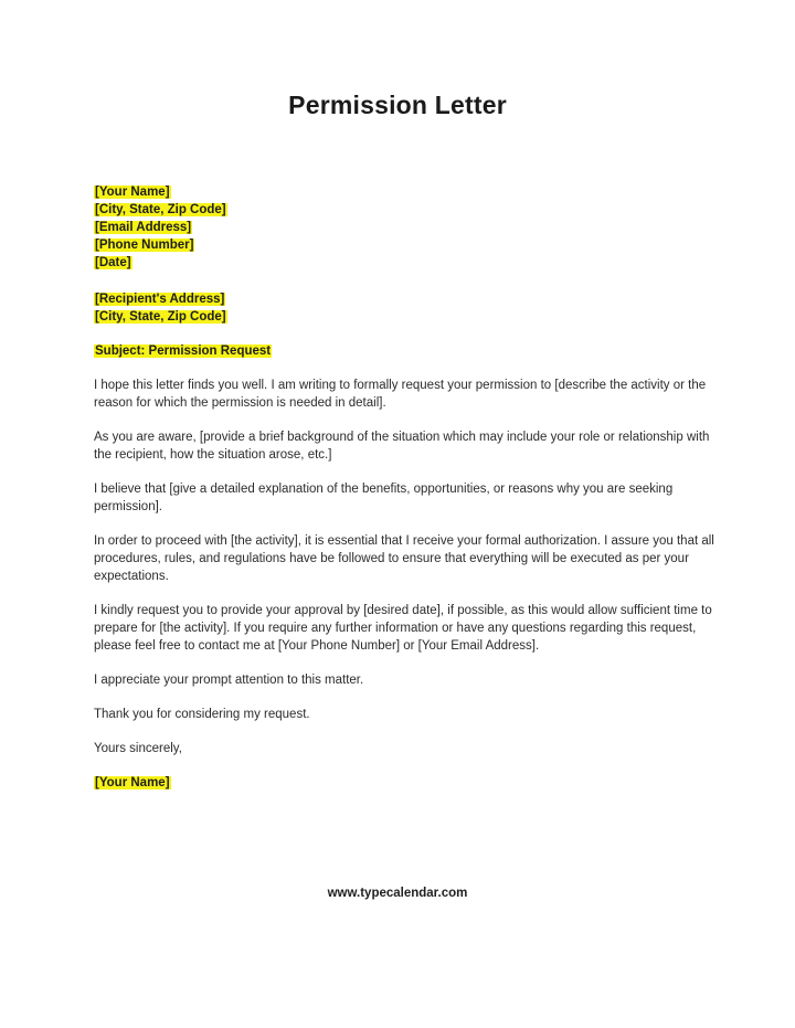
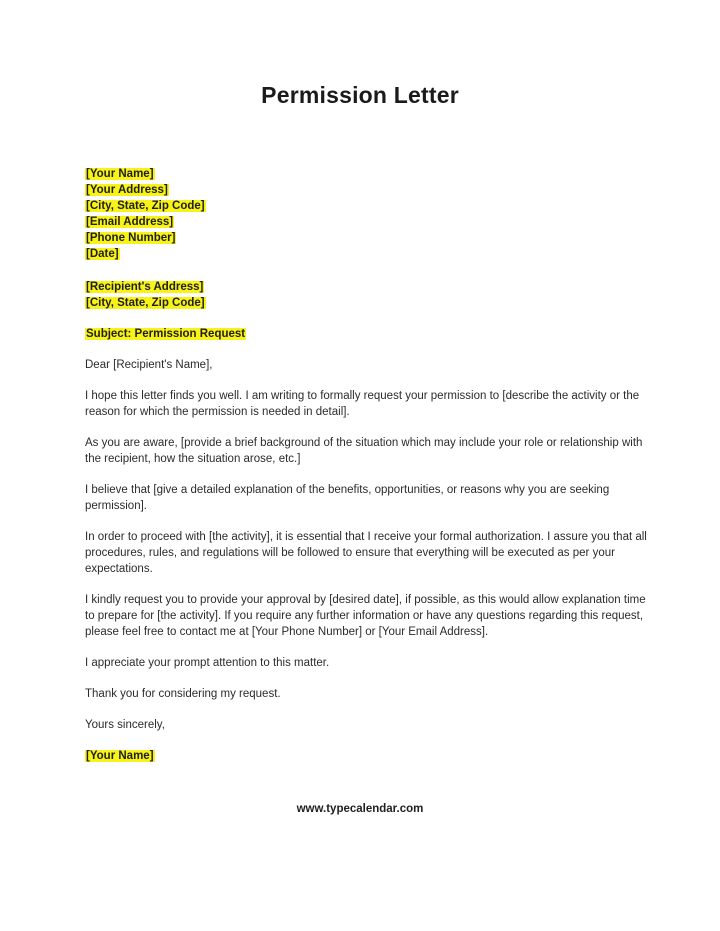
  Permission Letter
  [Your Name]
+ [Your Address]
  [City, State, Zip Code]
  [Email Address]
  [Phone Number]
  [Date]
  [Recipient's Address]
  [City, State, Zip Code]
  Subject: Permission Request
+ Dear [Recipient's Name],
  I hope this letter finds you well. I am writing to formally request your permission to [describe the activity or the reason for which the permission is needed in detail].
  As you are aware, [provide a brief background of the situation which may include your role or relationship with the recipient, how the situation arose, etc.]
  I believe that [give a detailed explanation of the benefits, opportunities, or reasons why you are seeking permission].
- In order to proceed with [the activity], it is essential that I receive your formal authorization. I assure you that all procedures, rules, and regulations have be followed to ensure that everything will be executed as per your expectations.
+ In order to proceed with [the activity], it is essential that I receive your formal authorization. I assure you that all procedures, rules, and regulations will be followed to ensure that everything will be executed as per your expectations.
- I kindly request you to provide your approval by [desired date], if possible, as this would allow sufficient time to prepare for [the activity]. If you require any further information or have any questions regarding this request, please feel free to contact me at [Your Phone Number] or [Your Email Address].
+ I kindly request you to provide your approval by [desired date], if possible, as this would allow explanation time to prepare for [the activity]. If you require any further information or have any questions regarding this request, please feel free to contact me at [Your Phone Number] or [Your Email Address].
  I appreciate your prompt attention to this matter.
  Thank you for considering my request.
  Yours sincerely,
  [Your Name]
  www.typecalendar.com
